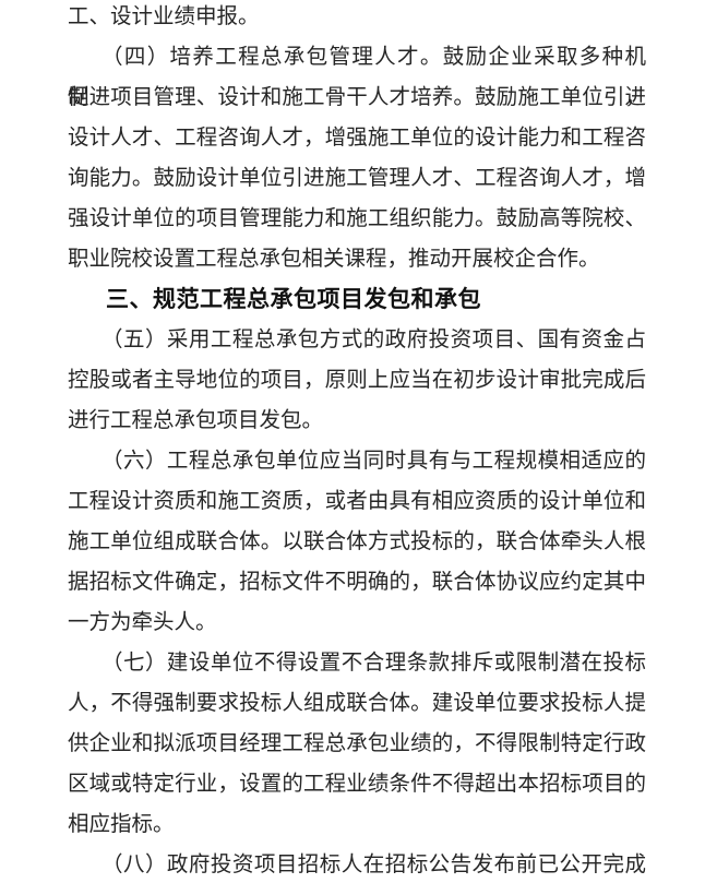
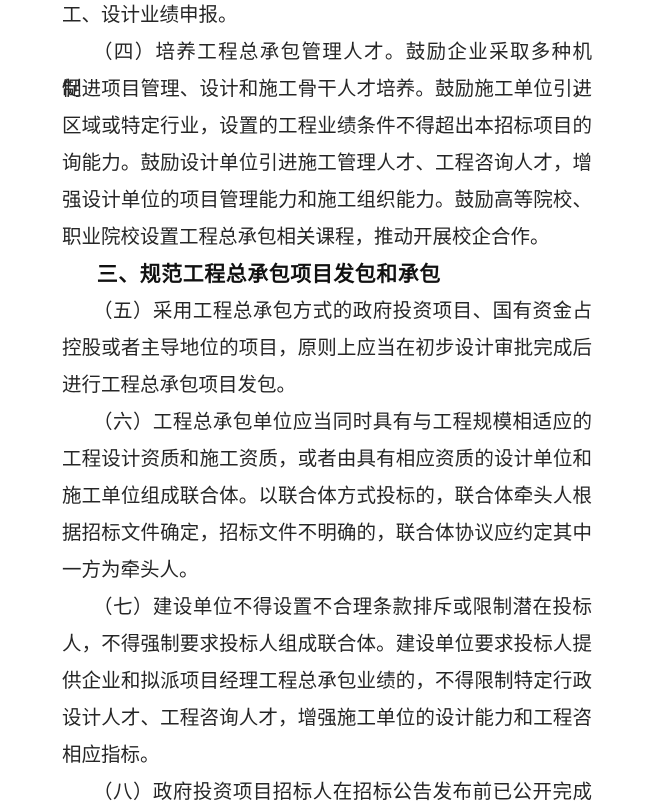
  工、设计业绩申报。
  （四）培养工程总承包管理人才。鼓励企业采取多种机制，
  促进项目管理、设计和施工骨干人才培养。鼓励施工单位引进
- 设计人才、工程咨询人才，增强施工单位的设计能力和工程咨
+ 区域或特定行业，设置的工程业绩条件不得超出本招标项目的
  询能力。鼓励设计单位引进施工管理人才、工程咨询人才，增
  强设计单位的项目管理能力和施工组织能力。鼓励高等院校、
  职业院校设置工程总承包相关课程，推动开展校企合作。
  三、规范工程总承包项目发包和承包
  （五）采用工程总承包方式的政府投资项目、国有资金占
  控股或者主导地位的项目，原则上应当在初步设计审批完成后
  进行工程总承包项目发包。
  （六）工程总承包单位应当同时具有与工程规模相适应的
  工程设计资质和施工资质，或者由具有相应资质的设计单位和
  施工单位组成联合体。以联合体方式投标的，联合体牵头人根
  据招标文件确定，招标文件不明确的，联合体协议应约定其中
  一方为牵头人。
  （七）建设单位不得设置不合理条款排斥或限制潜在投标
  人，不得强制要求投标人组成联合体。建设单位要求投标人提
  供企业和拟派项目经理工程总承包业绩的，不得限制特定行政
- 区域或特定行业，设置的工程业绩条件不得超出本招标项目的
+ 设计人才、工程咨询人才，增强施工单位的设计能力和工程咨
  相应指标。
  （八）政府投资项目招标人在招标公告发布前已公开完成
